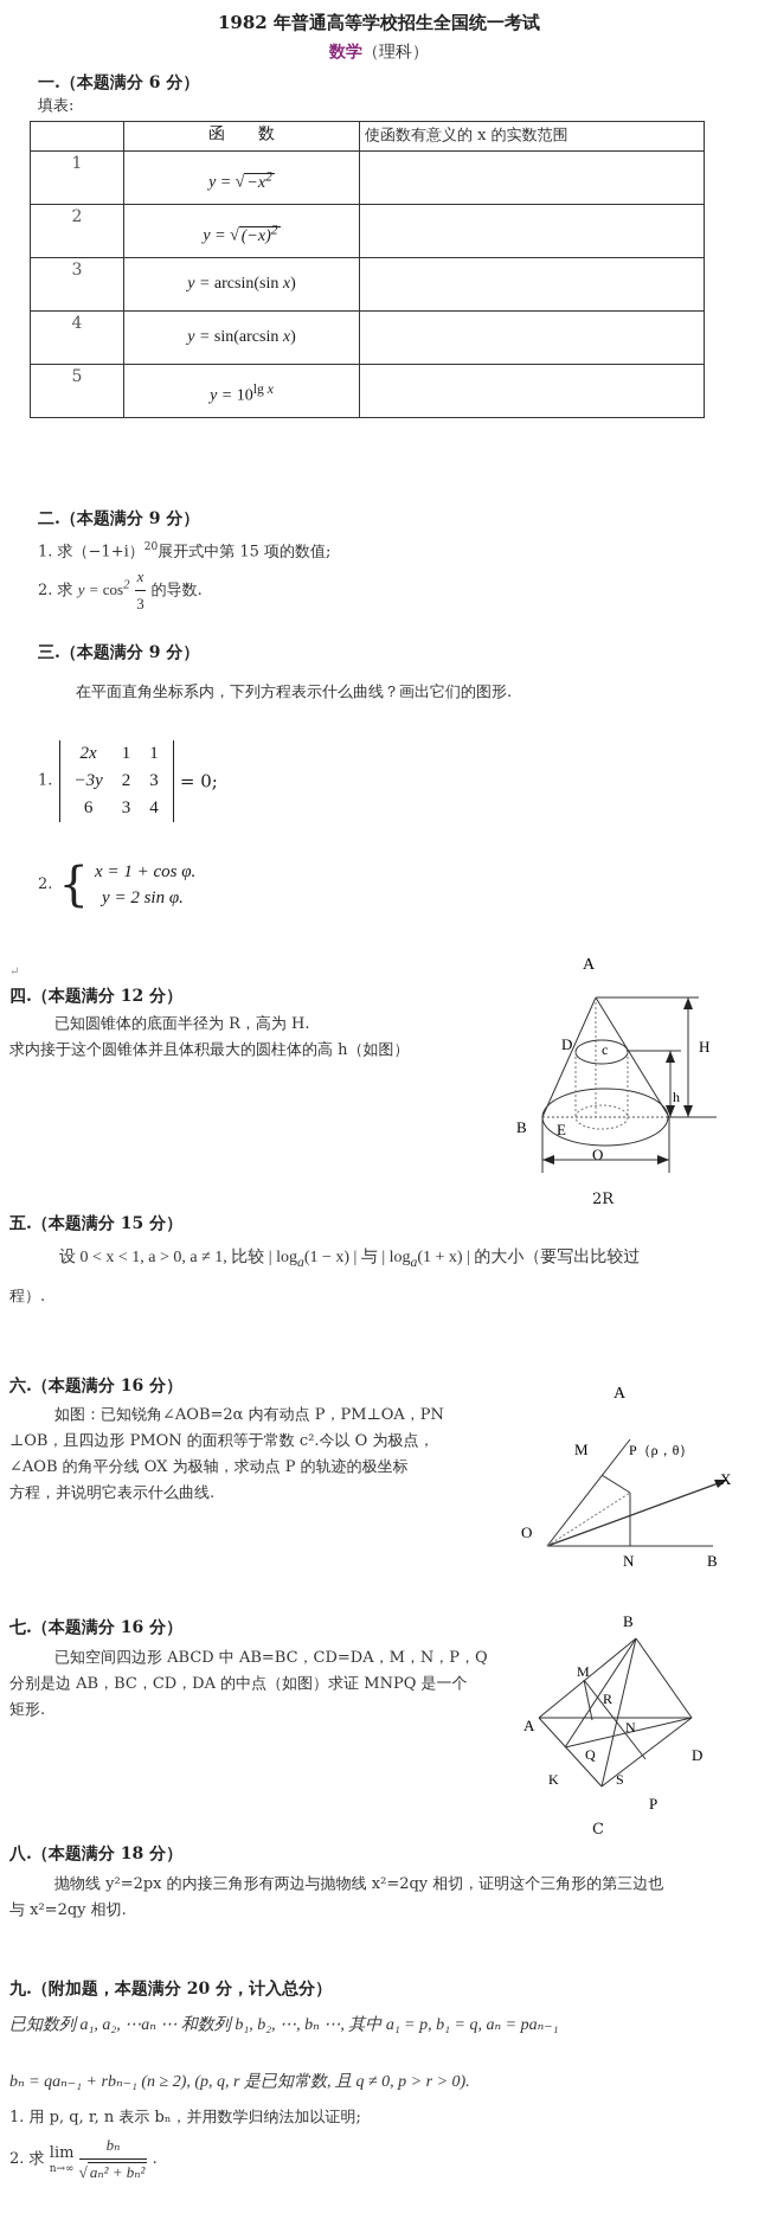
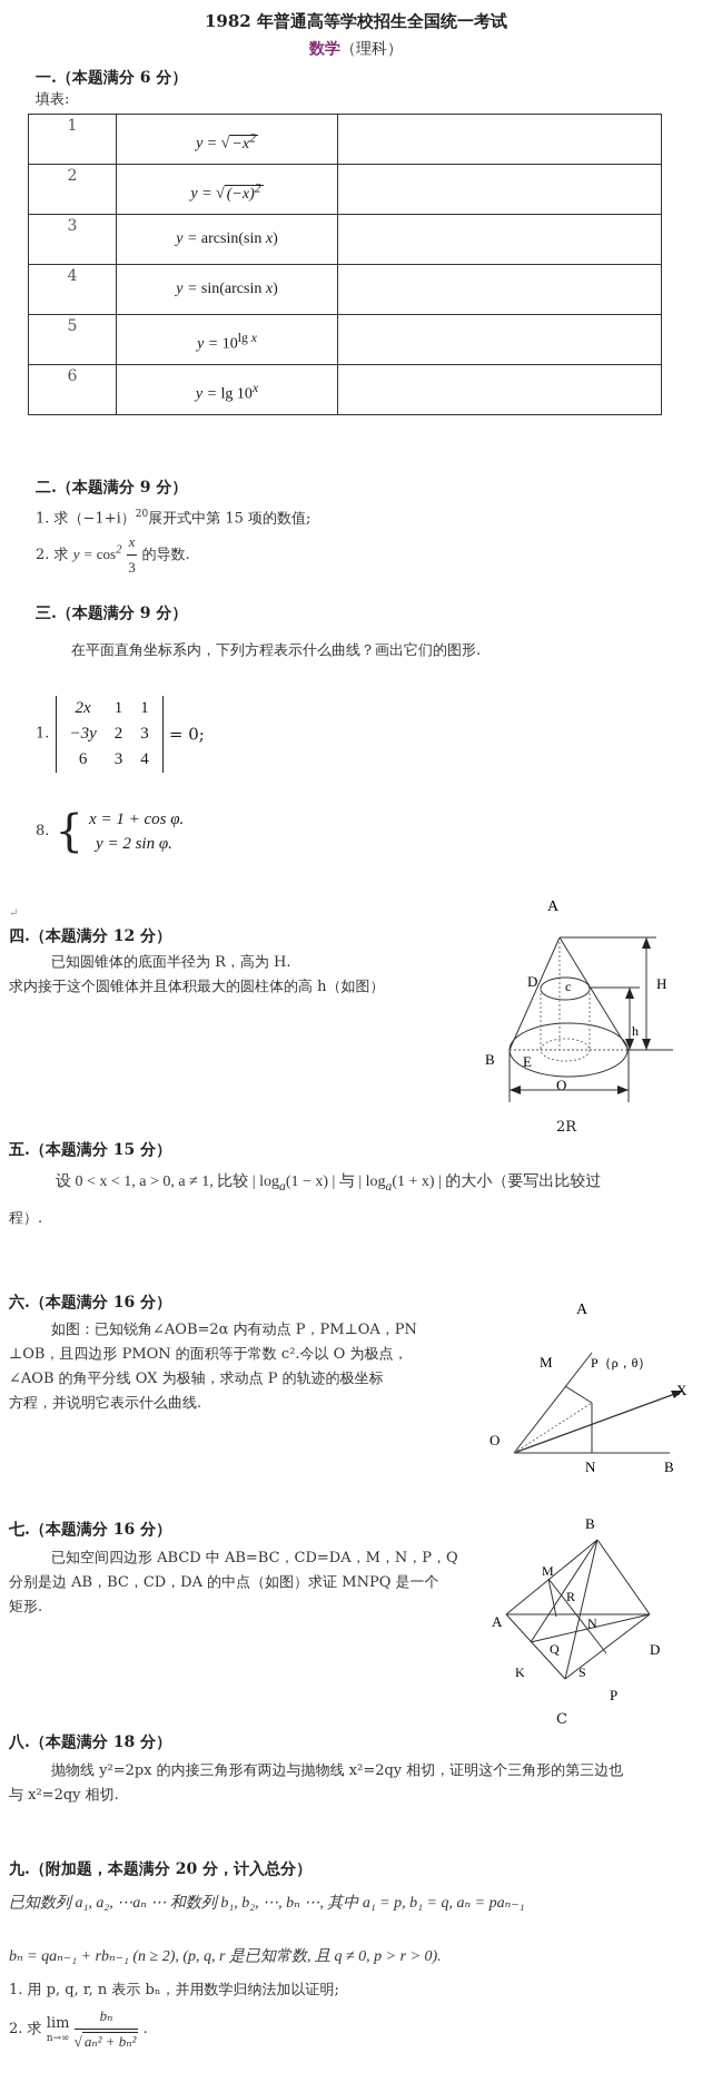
  1982 年普通高等学校招生全国统一考试
  数学（理科）
  一.（本题满分 6 分）
  填表:
- 	函 数	使函数有意义的 x 的实数范围
  1	y = √ −x2
  2	y = √ (−x)2
  3	y = arcsin(sin x)
  4	y = sin(arcsin x)
  5	y = 10lg x
+ 6	y = lg 10x
  二.（本题满分 9 分）
  1. 求（−1+i）20展开式中第 15 项的数值;
  2. 求 y = cos2
  x
  3
  的导数.
  三.（本题满分 9 分）
  在平面直角坐标系内，下列方程表示什么曲线？画出它们的图形.
  1.
  2x	1	1
  −3y	2	3
  6	3	4
  = 0;
- 2. {
+ 8. {
  x = 1 + cos φ.
  y = 2 sin φ.
  ↵
  四.（本题满分 12 分）
  已知圆锥体的底面半径为 R，高为 H.
  求内接于这个圆锥体并且体积最大的圆柱体的高 h（如图）
  A
  H
  h
  D
  c
  B
  E
  O
  2R
  五.（本题满分 15 分）
  设 0 < x < 1, a > 0, a ≠ 1, 比较 | loga(1 − x) | 与 | loga(1 + x) | 的大小（要写出比较过
  程）.
  六.（本题满分 16 分）
  如图：已知锐角∠AOB=2α 内有动点 P，PM⊥OA，PN
  ⊥OB，且四边形 PMON 的面积等于常数 c².今以 O 为极点，
  ∠AOB 的角平分线 OX 为极轴，求动点 P 的轨迹的极坐标
  方程，并说明它表示什么曲线.
  A
  M
  P（ρ，θ）
  X
  O
  N
  B
  七.（本题满分 16 分）
  已知空间四边形 ABCD 中 AB=BC，CD=DA，M，N，P，Q
  分别是边 AB，BC，CD，DA 的中点（如图）求证 MNPQ 是一个
  矩形.
  B
  M
  R
  N
  A
  Q
  D
  K
  S
  P
  C
  八.（本题满分 18 分）
  抛物线 y²=2px 的内接三角形有两边与抛物线 x²=2qy 相切，证明这个三角形的第三边也
  与 x²=2qy 相切.
  九.（附加题，本题满分 20 分，计入总分）
  已知数列 a₁, a₂, ⋯aₙ ⋯ 和数列 b₁, b₂, ⋯, bₙ ⋯, 其中 a₁ = p, b₁ = q, aₙ = paₙ₋₁
  bₙ = qaₙ₋₁ + rbₙ₋₁ (n ≥ 2), (p, q, r 是已知常数, 且 q ≠ 0, p > r > 0).
  1. 用 p, q, r, n 表示 bₙ，并用数学归纳法加以证明;
  2. 求
  lim
  n→∞
  bₙ
  √ aₙ² + bₙ²
  .
